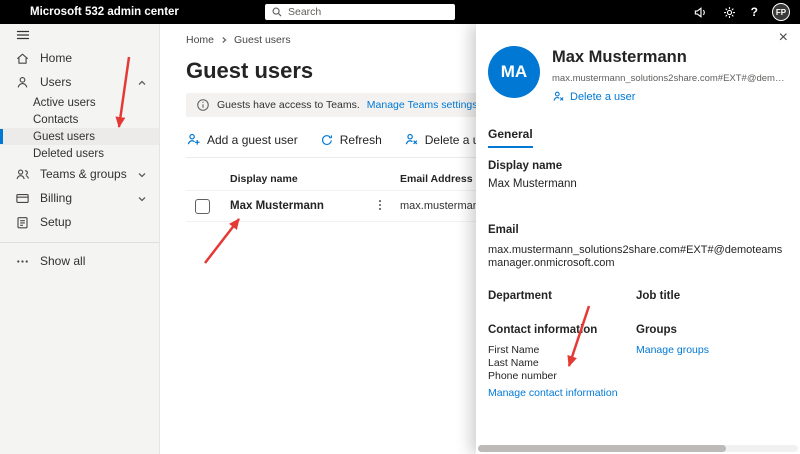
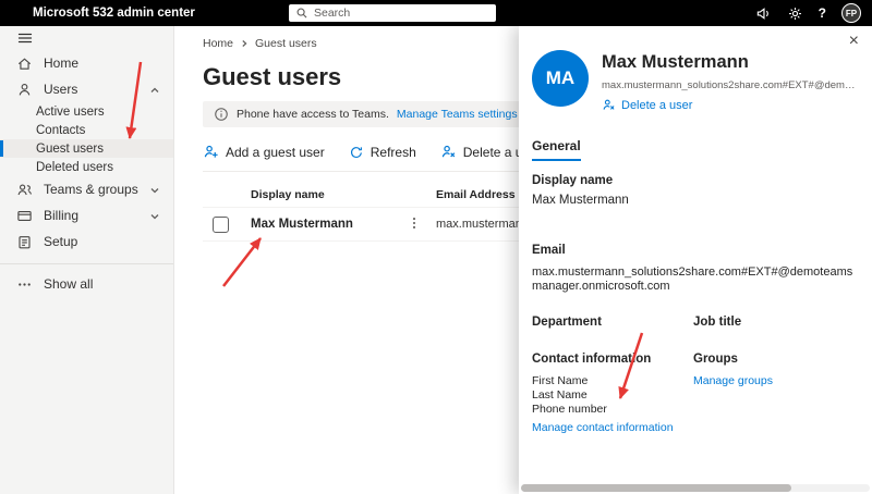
  Microsoft 532 admin center
  Search
  ?
  FP
  Home
  Users
  Active users
  Contacts
  Guest users
  Deleted users
  Teams & groups
  Billing
  Setup
  Show all
  Home
  Guest users
  Guest users
- Guests have access to Teams.
+ Phone have access to Teams.
  Manage Teams settings
  Add a guest user
  Refresh
  Display name
  Email Address
  Max Mustermann
  ×
  MA
  Max Mustermann
  Delete a user
  General
  Display name
  Max Mustermann
  Email
  max.mustermann_solutions2share.com#EXT#@demoteamsmanager.onmicrosoft.com
  Department
  Job title
  Contact informaton
  First Name
  Last Name
  Phone number
  Manage contact information
  Groups
  Manage groups
